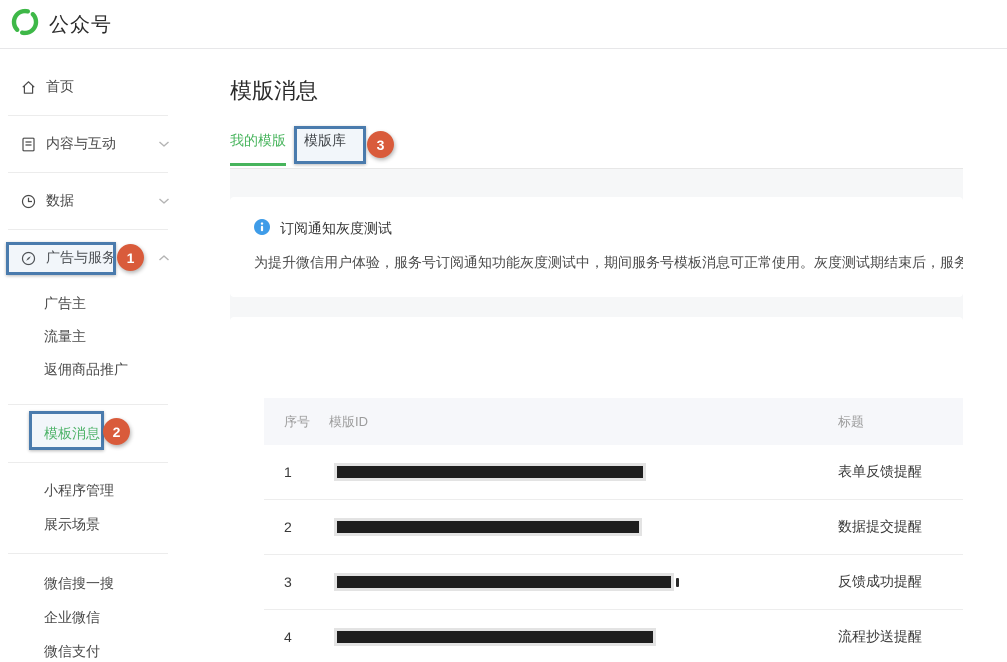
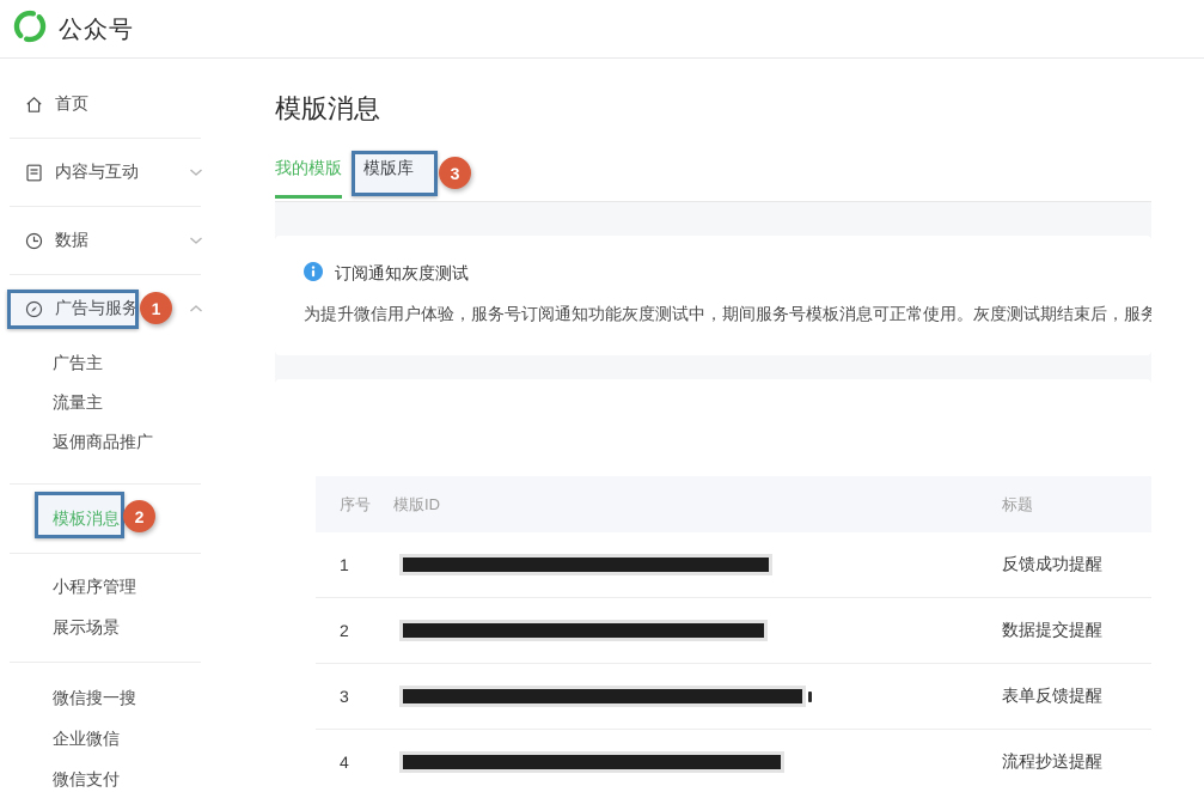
  公众号
  首页
  内容与互动
  数据
  广告与服务
  广告主
  流量主
  返佣商品推广
  模板消息
  小程序管理
  展示场景
  微信搜一搜
  企业微信
  微信支付
  模版消息
  我的模版
  模版库
  订阅通知灰度测试
  为提升微信用户体验，服务号订阅通知功能灰度测试中，期间服务号模板消息可正常使用。灰度测试期结束后，服务
  序号
  模版ID
  标题
  1
- 表单反馈提醒
+ 反馈成功提醒
  2
  数据提交提醒
  3
- 反馈成功提醒
+ 表单反馈提醒
  4
  流程抄送提醒
  1
  2
  3
